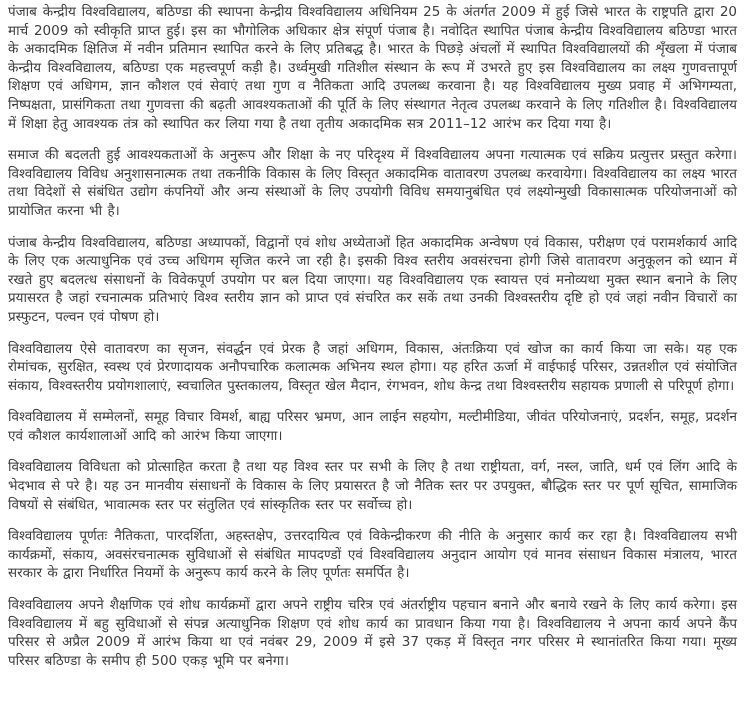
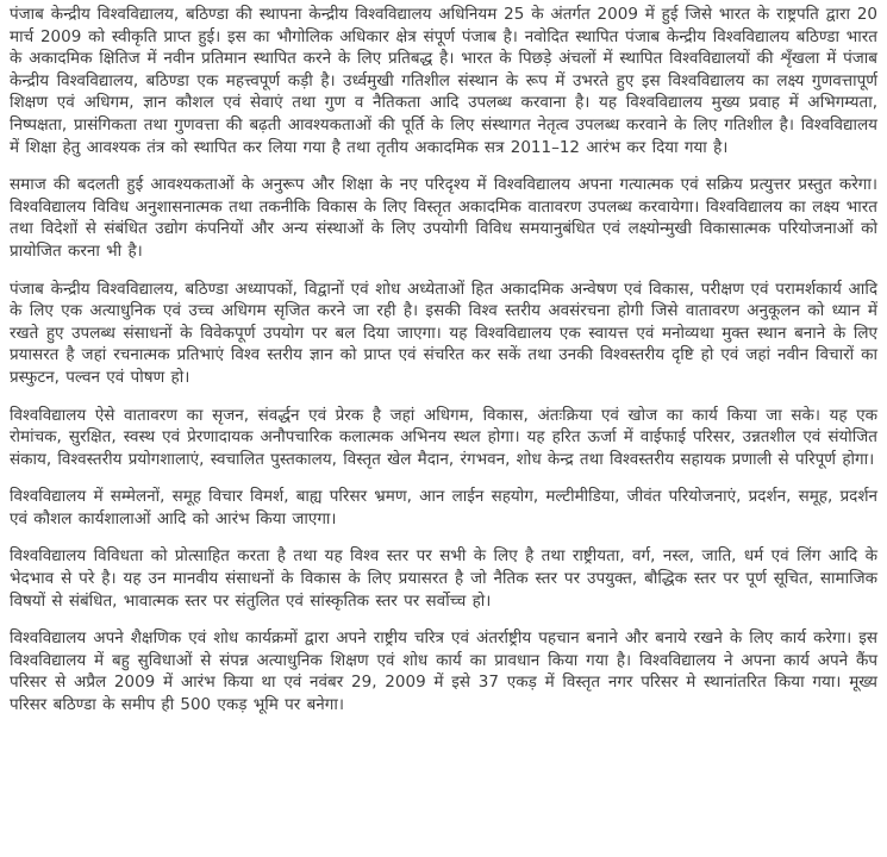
  पंजाब केन्द्रीय विश्वविद्यालय, बठिण्डा की स्थापना केन्द्रीय विश्वविद्यालय अधिनियम 25 के अंतर्गत 2009 में हुई जिसे भारत के राष्ट्रपति द्वारा 20 मार्च 2009 को स्वीकृति प्राप्त हुई। इस का भौगोलिक अधिकार क्षेत्र संपूर्ण पंजाब है। नवोदित स्थापित पंजाब केन्द्रीय विश्वविद्यालय बठिण्डा भारत के अकादमिक क्षितिज में नवीन प्रतिमान स्थापित करने के लिए प्रतिबद्ध है। भारत के पिछड़े अंचलों में स्थापित विश्वविद्यालयों की शृँखला में पंजाब केन्द्रीय विश्वविद्यालय, बठिण्डा एक महत्त्वपूर्ण कड़ी है। उर्ध्वमुखी गतिशील संस्थान के रूप में उभरते हुए इस विश्वविद्यालय का लक्ष्य गुणवत्तापूर्ण शिक्षण एवं अधिगम, ज्ञान कौशल एवं सेवाएं तथा गुण व नैतिकता आदि उपलब्ध करवाना है। यह विश्वविद्यालय मुख्य प्रवाह में अभिगम्यता, निष्पक्षता, प्रासंगिकता तथा गुणवत्ता की बढ़ती आवश्यकताओं की पूर्ति के लिए संस्थागत नेतृत्व उपलब्ध करवाने के लिए गतिशील है। विश्वविद्यालय में शिक्षा हेतु आवश्यक तंत्र को स्थापित कर लिया गया है तथा तृतीय अकादमिक सत्र 2011–12 आरंभ कर दिया गया है।
  समाज की बदलती हुई आवश्यकताओं के अनुरूप और शिक्षा के नए परिदृश्य में विश्वविद्यालय अपना गत्यात्मक एवं सक्रिय प्रत्युत्तर प्रस्तुत करेगा। विश्वविद्यालय विविध अनुशासनात्मक तथा तकनीकि विकास के लिए विस्तृत अकादमिक वातावरण उपलब्ध करवायेगा। विश्वविद्यालय का लक्ष्य भारत तथा विदेशों से संबंधित उद्योग कंपनियों और अन्य संस्थाओं के लिए उपयोगी विविध समयानुबंधित एवं लक्ष्योन्मुखी विकासात्मक परियोजनाओं को प्रायोजित करना भी है।
- पंजाब केन्द्रीय विश्वविद्यालय, बठिण्डा अध्यापकों, विद्वानों एवं शोध अध्येताओं हित अकादमिक अन्वेषण एवं विकास, परीक्षण एवं परामर्शकार्य आदि के लिए एक अत्याधुनिक एवं उच्च अधिगम सृजित करने जा रही है। इसकी विश्व स्तरीय अवसंरचना होगी जिसे वातावरण अनुकूलन को ध्यान में रखते हुए बदलत्ध संसाधनों के विवेकपूर्ण उपयोग पर बल दिया जाएगा। यह विश्वविद्यालय एक स्वायत्त एवं मनोव्यथा मुक्त स्थान बनाने के लिए प्रयासरत है जहां रचनात्मक प्रतिभाएं विश्व स्तरीय ज्ञान को प्राप्त एवं संचरित कर सकें तथा उनकी विश्वस्तरीय दृष्टि हो एवं जहां नवीन विचारों का प्रस्फुटन, पल्वन एवं पोषण हो।
+ पंजाब केन्द्रीय विश्वविद्यालय, बठिण्डा अध्यापकों, विद्वानों एवं शोध अध्येताओं हित अकादमिक अन्वेषण एवं विकास, परीक्षण एवं परामर्शकार्य आदि के लिए एक अत्याधुनिक एवं उच्च अधिगम सृजित करने जा रही है। इसकी विश्व स्तरीय अवसंरचना होगी जिसे वातावरण अनुकूलन को ध्यान में रखते हुए उपलब्ध संसाधनों के विवेकपूर्ण उपयोग पर बल दिया जाएगा। यह विश्वविद्यालय एक स्वायत्त एवं मनोव्यथा मुक्त स्थान बनाने के लिए प्रयासरत है जहां रचनात्मक प्रतिभाएं विश्व स्तरीय ज्ञान को प्राप्त एवं संचरित कर सकें तथा उनकी विश्वस्तरीय दृष्टि हो एवं जहां नवीन विचारों का प्रस्फुटन, पल्वन एवं पोषण हो।
  विश्वविद्यालय ऐसे वातावरण का सृजन, संवर्द्धन एवं प्रेरक है जहां अधिगम, विकास, अंतःक्रिया एवं खोज का कार्य किया जा सके। यह एक रोमांचक, सुरक्षित, स्वस्थ एवं प्रेरणादायक अनौपचारिक कलात्मक अभिनय स्थल होगा। यह हरित ऊर्जा में वाईफाई परिसर, उन्नतशील एवं संयोजित संकाय, विश्वस्तरीय प्रयोगशालाएं, स्वचालित पुस्तकालय, विस्तृत खेल मैदान, रंगभवन, शोध केन्द्र तथा विश्वस्तरीय सहायक प्रणाली से परिपूर्ण होगा।
  विश्वविद्यालय में सम्मेलनों, समूह विचार विमर्श, बाह्य परिसर भ्रमण, आन लाईन सहयोग, मल्टीमीडिया, जीवंत परियोजनाएं, प्रदर्शन, समूह, प्रदर्शन एवं कौशल कार्यशालाओं आदि को आरंभ किया जाएगा।
  विश्वविद्यालय विविधता को प्रोत्साहित करता है तथा यह विश्व स्तर पर सभी के लिए है तथा राष्ट्रीयता, वर्ग, नस्ल, जाति, धर्म एवं लिंग आदि के भेदभाव से परे है। यह उन मानवीय संसाधनों के विकास के लिए प्रयासरत है जो नैतिक स्तर पर उपयुक्त, बौद्धिक स्तर पर पूर्ण सूचित, सामाजिक विषयों से संबंधित, भावात्मक स्तर पर संतुलित एवं सांस्कृतिक स्तर पर सर्वोच्च हो।
- विश्वविद्यालय पूर्णतः नैतिकता, पारदर्शिता, अहस्तक्षेप, उत्तरदायित्व एवं विकेन्द्रीकरण की नीति के अनुसार कार्य कर रहा है। विश्वविद्यालय सभी कार्यक्रमों, संकाय, अवसंरचनात्मक सुविधाओं से संबंधित मापदण्डों एवं विश्वविद्यालय अनुदान आयोग एवं मानव संसाधन विकास मंत्रालय, भारत सरकार के द्वारा निर्धारित नियमों के अनुरूप कार्य करने के लिए पूर्णतः समर्पित है।
  विश्वविद्यालय अपने शैक्षणिक एवं शोध कार्यक्रमों द्वारा अपने राष्ट्रीय चरित्र एवं अंतर्राष्ट्रीय पहचान बनाने और बनाये रखने के लिए कार्य करेगा। इस विश्वविद्यालय में बहु सुविधाओं से संपन्न अत्याधुनिक शिक्षण एवं शोध कार्य का प्रावधान किया गया है। विश्वविद्यालय ने अपना कार्य अपने कैंप परिसर से अप्रैल 2009 में आरंभ किया था एवं नवंबर 29, 2009 में इसे 37 एकड़ में विस्तृत नगर परिसर मे स्थानांतरित किया गया। मूख्य परिसर बठिण्डा के समीप ही 500 एकड़ भूमि पर बनेगा।
